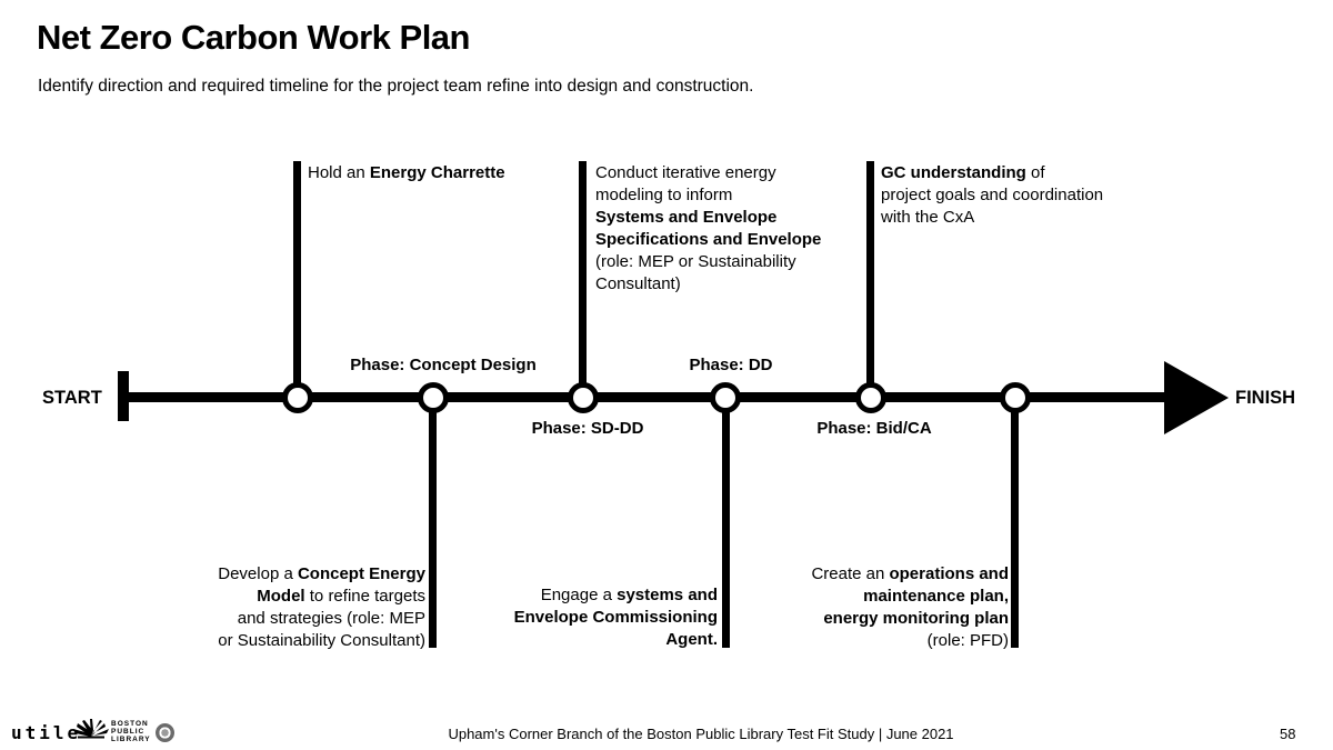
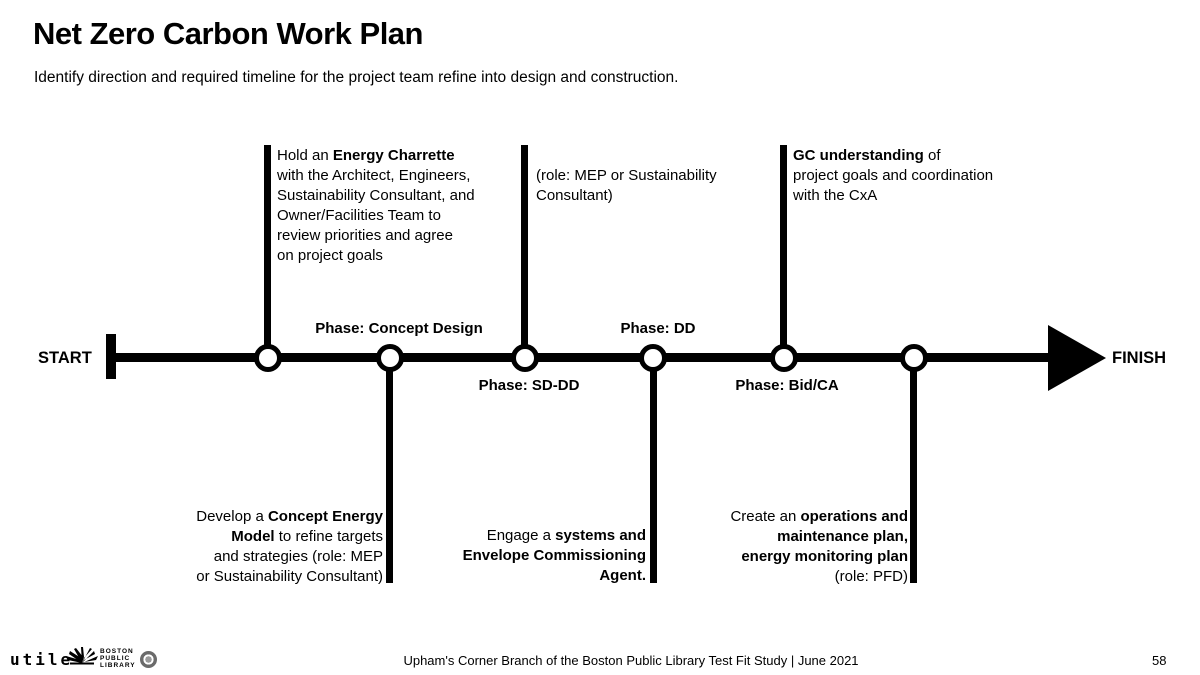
  Net Zero Carbon Work Plan
  Identify direction and required timeline for the project team refine into design and construction.
  START
  FINISH
  Phase: Concept Design
  Phase: SD-DD
  Phase: DD
  Phase: Bid/CA
  Hold an Energy Charrette
+ with the Architect, Engineers,
+ Sustainability Consultant, and
+ Owner/Facilities Team to
+ review priorities and agree
+ on project goals
  Develop a Concept Energy
  Model to refine targets
  and strategies (role: MEP
  or Sustainability Consultant)
- Conduct iterative energy
- modeling to inform
- Systems and Envelope
- Specifications and Envelope
  (role: MEP or Sustainability
  Consultant)
  Engage a systems and
  Envelope Commissioning
  Agent.
  GC understanding of
  project goals and coordination
  with the CxA
  Create an operations and
  maintenance plan,
  energy monitoring plan
  (role: PFD)
  utile
  Upham's Corner Branch of the Boston Public Library Test Fit Study | June 2021
  58
